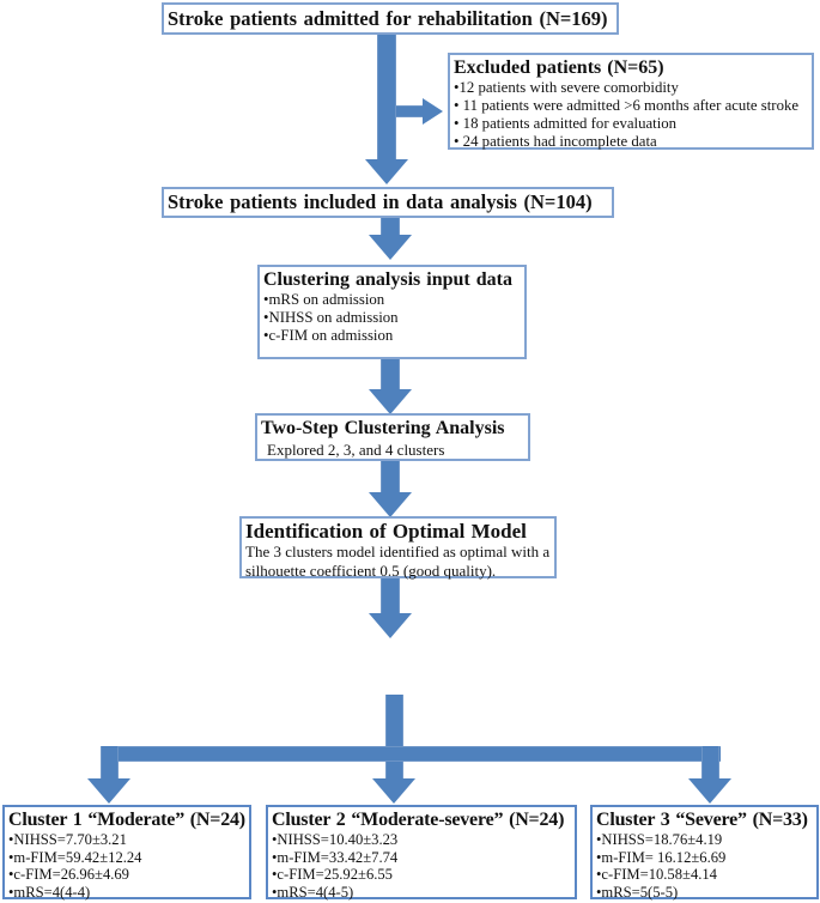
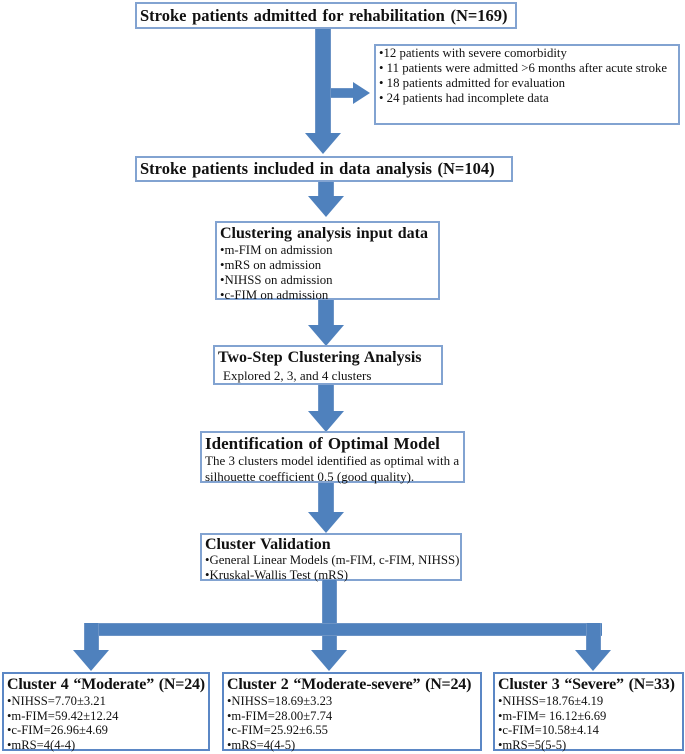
  Stroke patients admitted for rehabilitation (N=169)
- Excluded patients (N=65)
  •12 patients with severe comorbidity
  • 11 patients were admitted >6 months after acute stroke
  • 18 patients admitted for evaluation
  • 24 patients had incomplete data
  Stroke patients included in data analysis (N=104)
  Clustering analysis input data
+ •m-FIM on admission
  •mRS on admission
  •NIHSS on admission
  •c-FIM on admission
  Two-Step Clustering Analysis
  Explored 2, 3, and 4 clusters
  Identification of Optimal Model
  The 3 clusters model identified as optimal with a silhouette coefficient 0.5 (good quality).
+ Cluster Validation
+ •General Linear Models (m-FIM, c-FIM, NIHSS)
+ •Kruskal-Wallis Test (mRS)
- Cluster 1 “Moderate” (N=24)
+ Cluster 4 “Moderate” (N=24)
  •NIHSS=7.70±3.21
  •m-FIM=59.42±12.24
  •c-FIM=26.96±4.69
  •mRS=4(4-4)
  Cluster 2 “Moderate-severe” (N=24)
- •NIHSS=10.40±3.23
+ •NIHSS=18.69±3.23
- •m-FIM=33.42±7.74
+ •m-FIM=28.00±7.74
  •c-FIM=25.92±6.55
  •mRS=4(4-5)
  Cluster 3 “Severe” (N=33)
  •NIHSS=18.76±4.19
  •m-FIM= 16.12±6.69
  •c-FIM=10.58±4.14
  •mRS=5(5-5)
